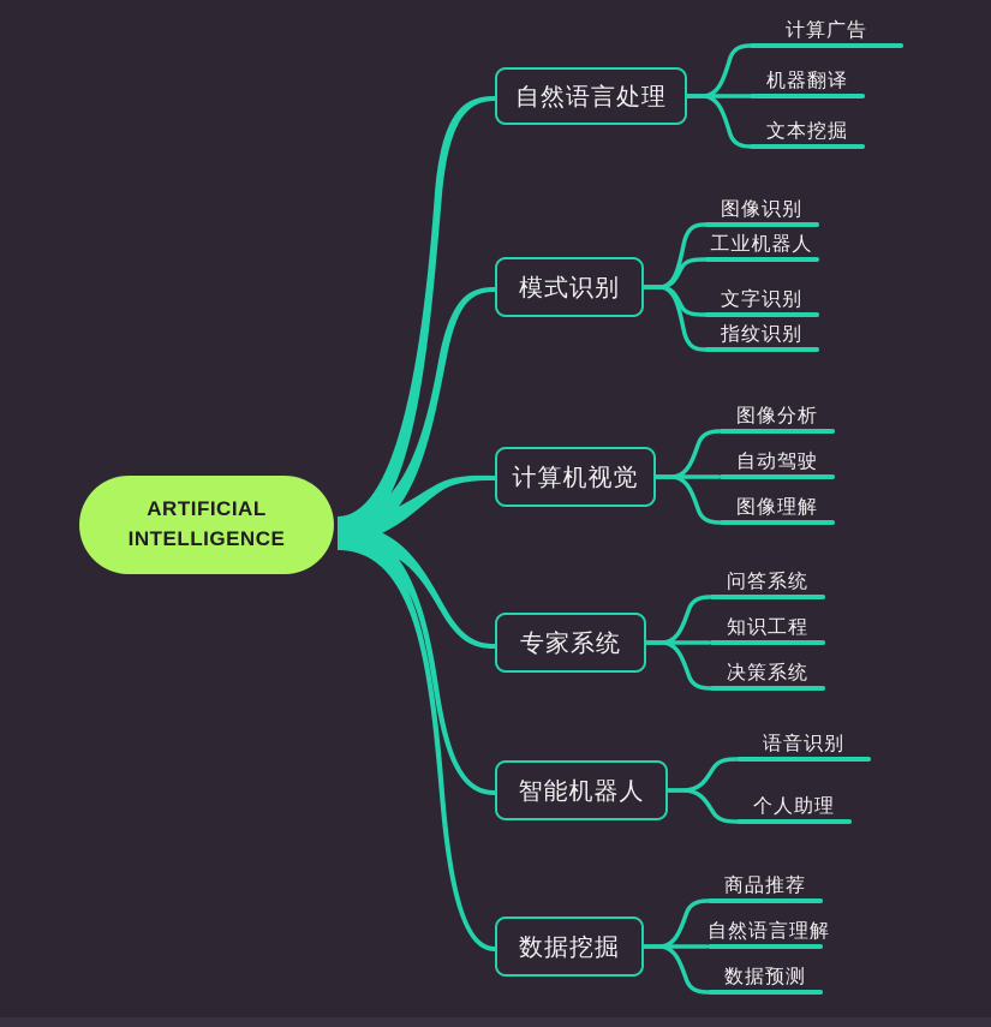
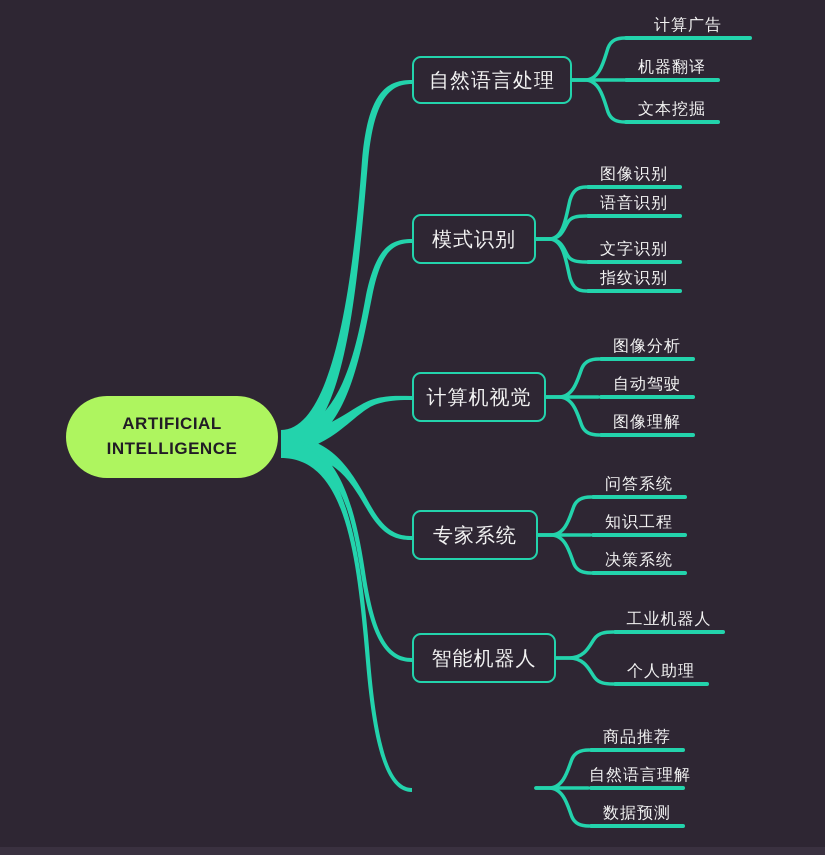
  ARTIFICIAL
  INTELLIGENCE
  自然语言处理
  模式识别
  计算机视觉
  专家系统
  智能机器人
- 数据挖掘
  计算广告
  机器翻译
  文本挖掘
  图像识别
- 工业机器人
+ 语音识别
  文字识别
  指纹识别
  图像分析
  自动驾驶
  图像理解
  问答系统
  知识工程
  决策系统
- 语音识别
+ 工业机器人
  个人助理
  商品推荐
  自然语言理解
  数据预测
